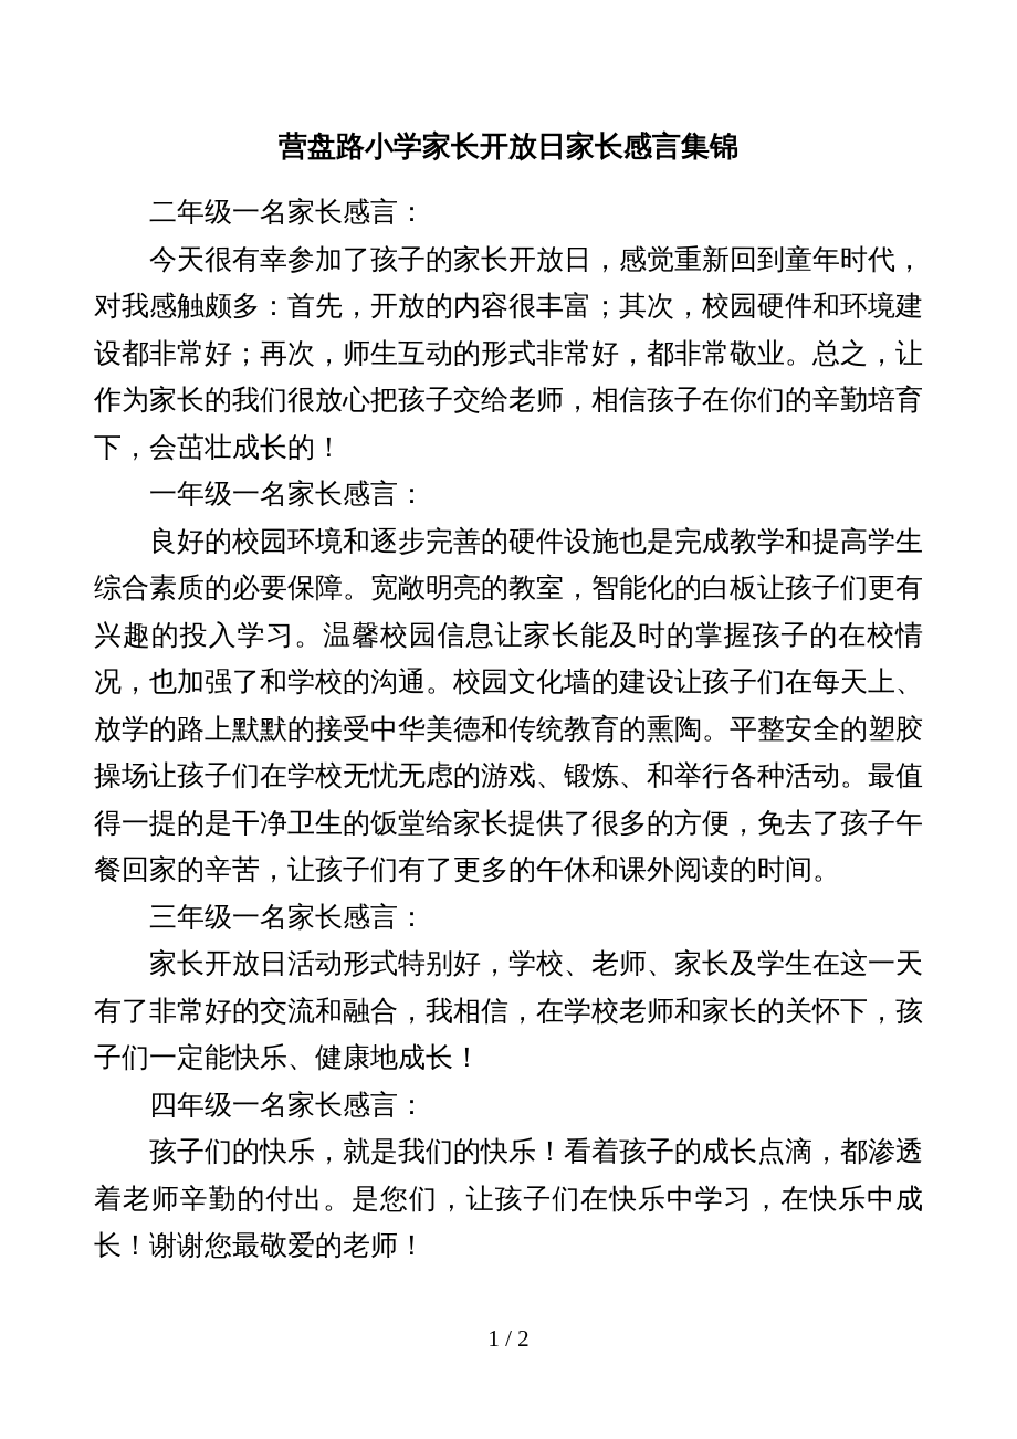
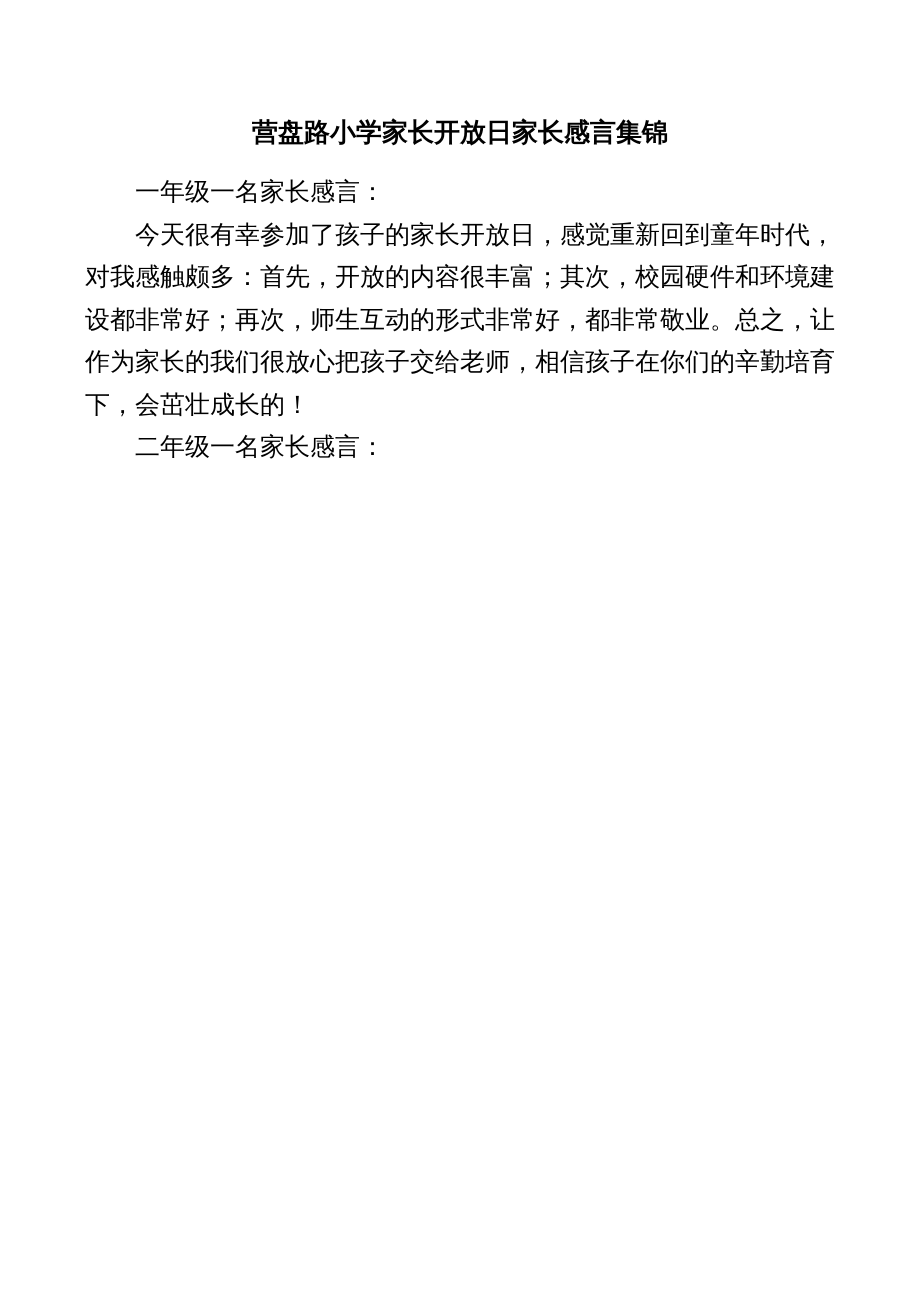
  营盘路小学家长开放日家长感言集锦
- 二年级一名家长感言：
+ 一年级一名家长感言：
  今天很有幸参加了孩子的家长开放日，感觉重新回到童年时代，对我感触颇多：首先，开放的内容很丰富；其次，校园硬件和环境建设都非常好；再次，师生互动的形式非常好，都非常敬业。总之，让作为家长的我们很放心把孩子交给老师，相信孩子在你们的辛勤培育下，会茁壮成长的！
- 一年级一名家长感言：
+ 二年级一名家长感言：
- 良好的校园环境和逐步完善的硬件设施也是完成教学和提高学生综合素质的必要保障。宽敞明亮的教室，智能化的白板让孩子们更有兴趣的投入学习。温馨校园信息让家长能及时的掌握孩子的在校情况，也加强了和学校的沟通。校园文化墙的建设让孩子们在每天上、放学的路上默默的接受中华美德和传统教育的熏陶。平整安全的塑胶操场让孩子们在学校无忧无虑的游戏、锻炼、和举行各种活动。最值得一提的是干净卫生的饭堂给家长提供了很多的方便，免去了孩子午餐回家的辛苦，让孩子们有了更多的午休和课外阅读的时间。
- 三年级一名家长感言：
- 家长开放日活动形式特别好，学校、老师、家长及学生在这一天有了非常好的交流和融合，我相信，在学校老师和家长的关怀下，孩子们一定能快乐、健康地成长！
- 四年级一名家长感言：
- 孩子们的快乐，就是我们的快乐！看着孩子的成长点滴，都渗透着老师辛勤的付出。是您们，让孩子们在快乐中学习，在快乐中成长！谢谢您最敬爱的老师！
- 1 / 2
